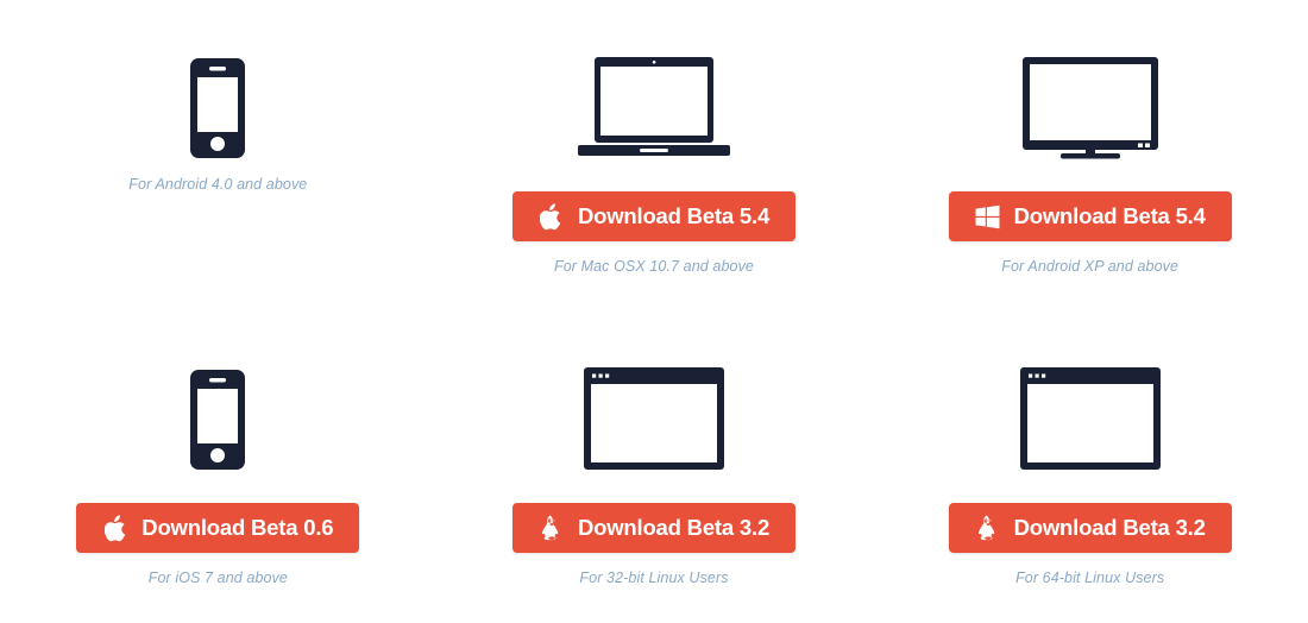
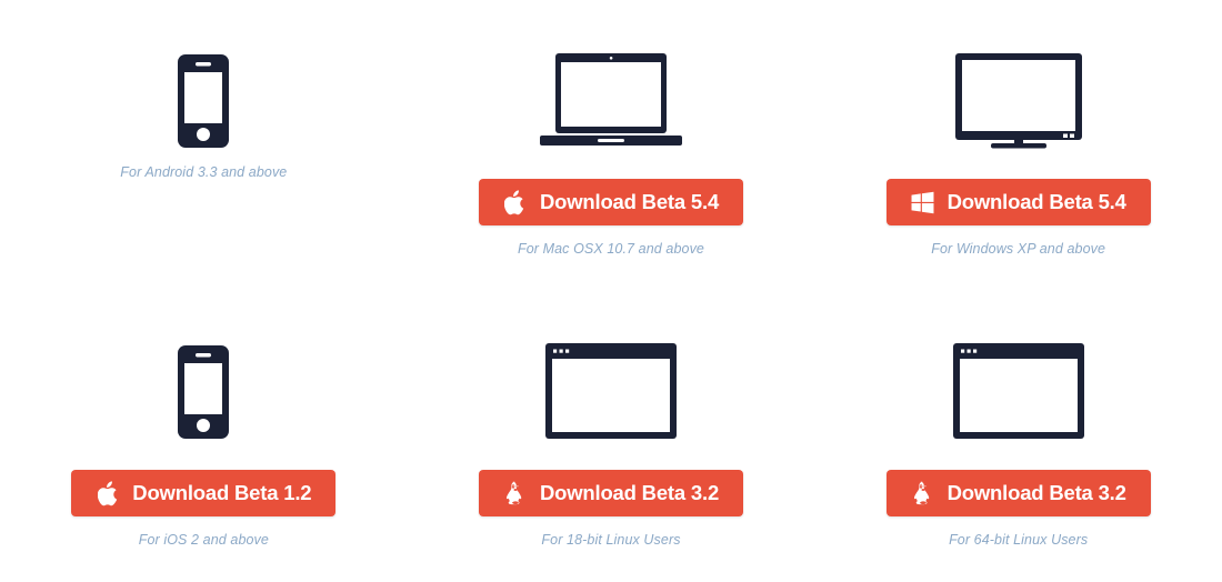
- For Android 4.0 and above
+ For Android 3.3 and above
  Download Beta 5.4
  For Mac OSX 10.7 and above
  Download Beta 5.4
- For Android XP and above
+ For Windows XP and above
- Download Beta 0.6
+ Download Beta 1.2
- For iOS 7 and above
+ For iOS 2 and above
  Download Beta 3.2
- For 32-bit Linux Users
+ For 18-bit Linux Users
  Download Beta 3.2
  For 64-bit Linux Users
